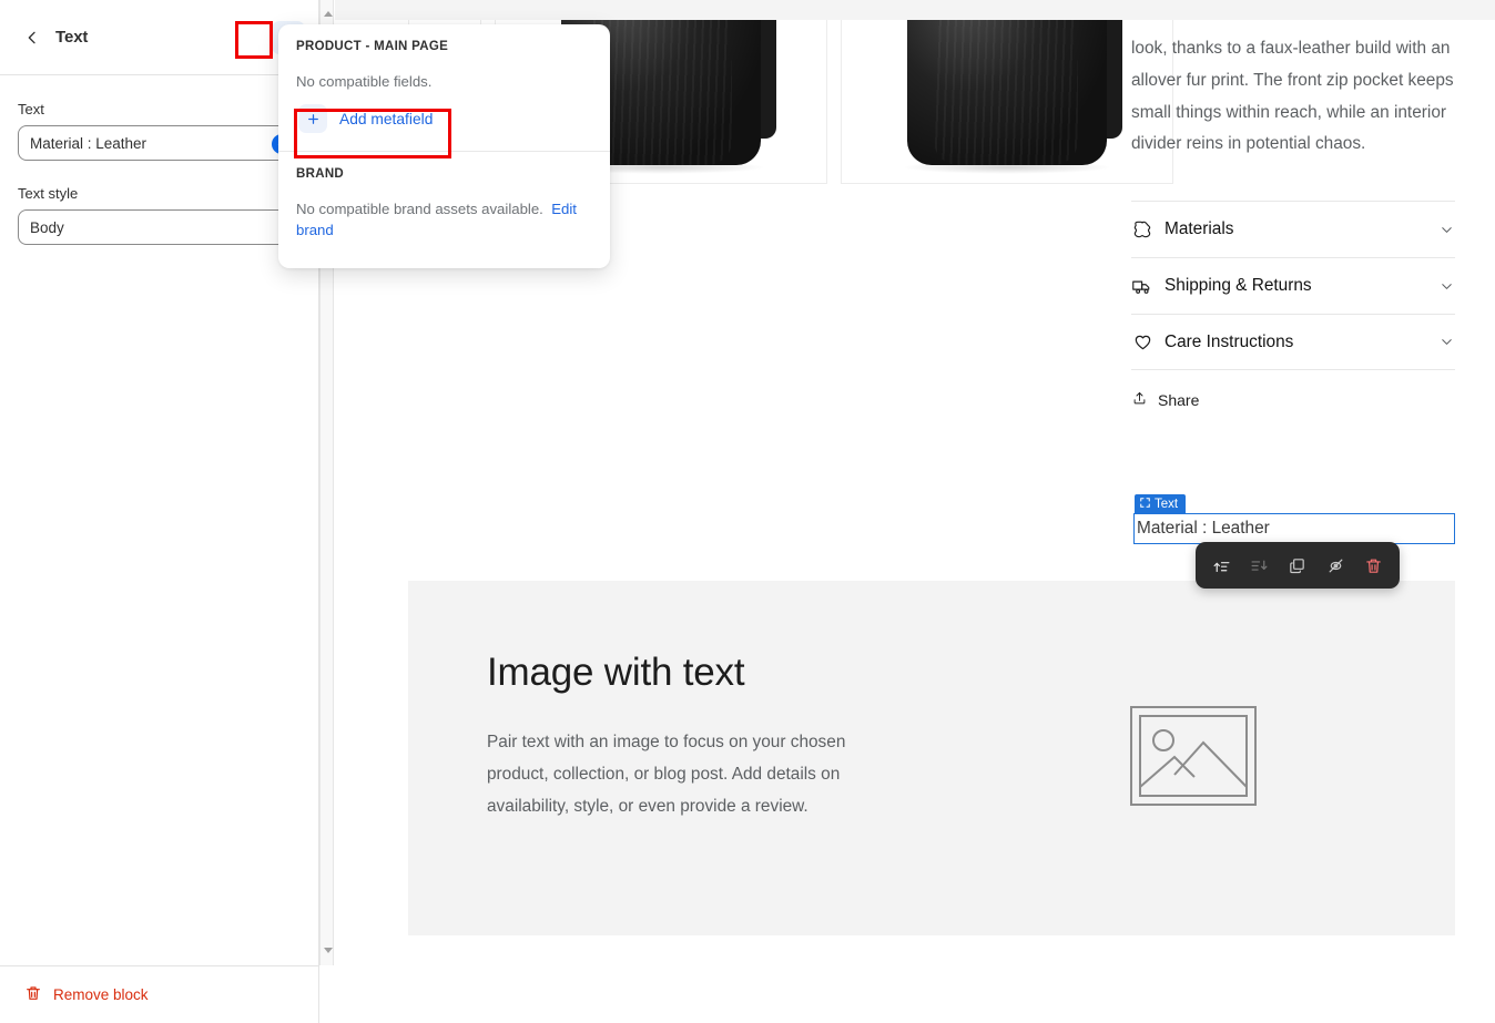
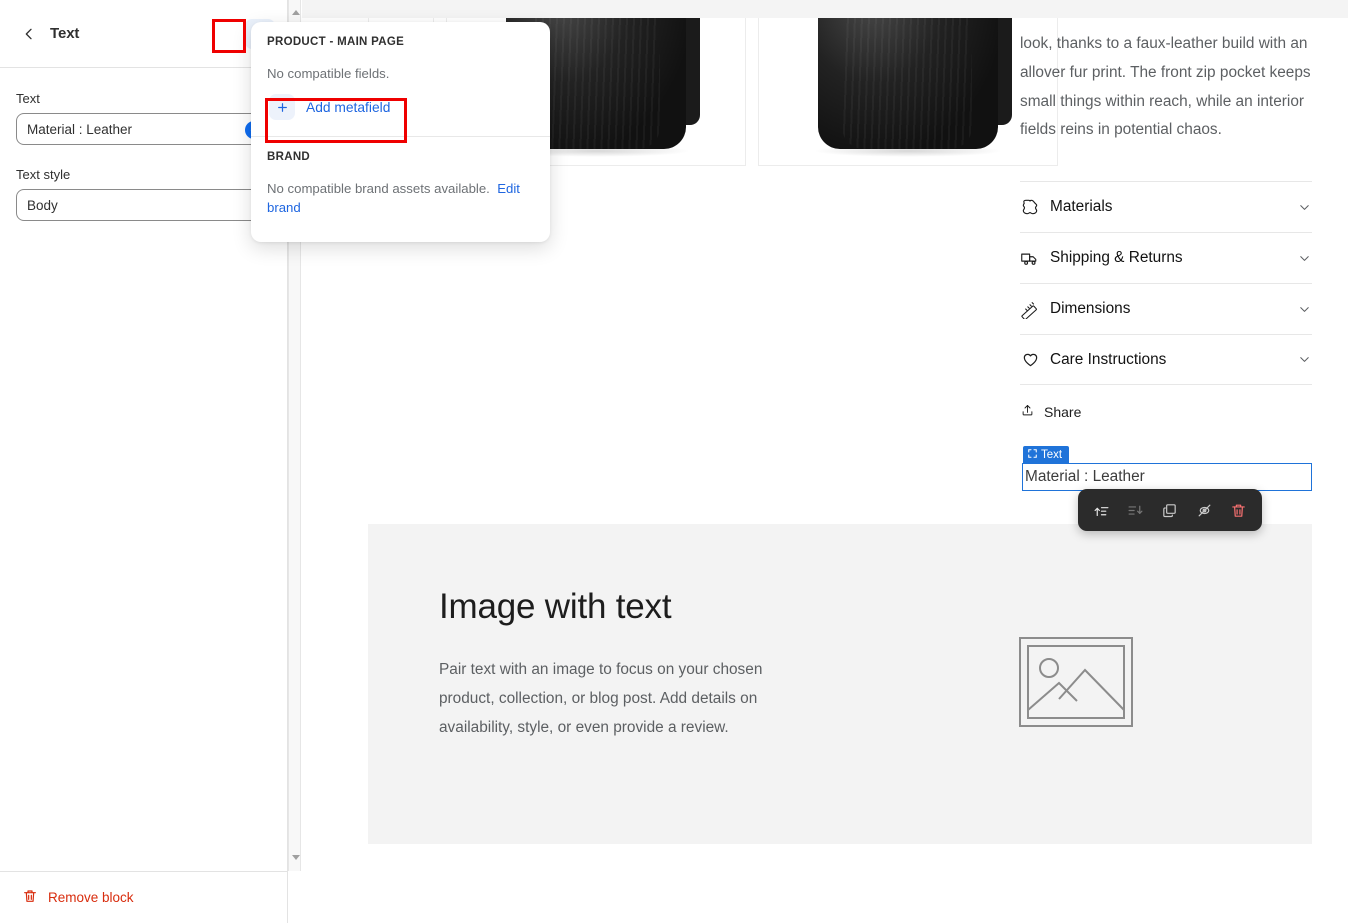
- look, thanks to a faux-leather build with an allover fur print. The front zip pocket keeps small things within reach, while an interior divider reins in potential chaos.
+ look, thanks to a faux-leather build with an allover fur print. The front zip pocket keeps small things within reach, while an interior fields reins in potential chaos.
  Materials
  Shipping & Returns
+ Dimensions
  Care Instructions
  Share
  Image with text
  Pair text with an image to focus on your chosen product, collection, or blog post. Add details on availability, style, or even provide a review.
  Text
  Material : Leather
  Text
  Text
  Material : Leather
  Text style
  Body
  Remove block
  PRODUCT - MAIN PAGE
  No compatible fields.
  Add metafield
  BRAND
  No compatible brand assets available. Edit brand
